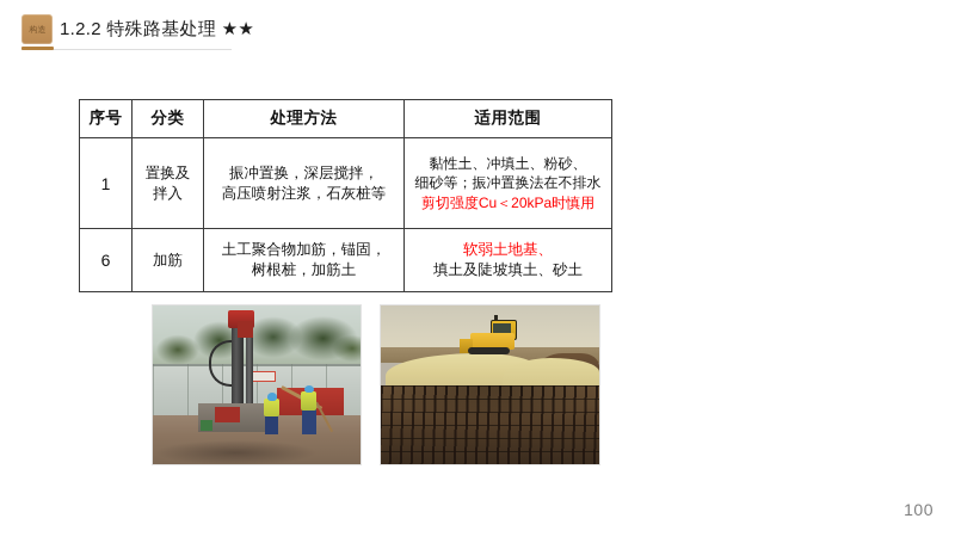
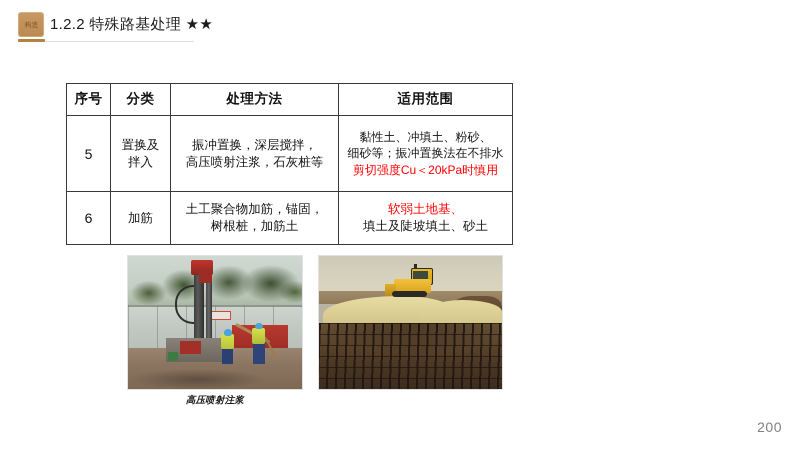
  构造
  1.2.2 特殊路基处理 ★★
  序号	分类	处理方法	适用范围
- 1	置换及 拌入	振冲置换，深层搅拌， 高压喷射注浆，石灰桩等	黏性土、冲填土、粉砂、 细砂等；振冲置换法在不排水 剪切强度Cu＜20kPa时慎用
+ 5	置换及 拌入	振冲置换，深层搅拌， 高压喷射注浆，石灰桩等	黏性土、冲填土、粉砂、 细砂等；振冲置换法在不排水 剪切强度Cu＜20kPa时慎用
  6	加筋	土工聚合物加筋，锚固， 树根桩，加筋土	软弱土地基、 填土及陡坡填土、砂土
+ 高压喷射注浆
- 100
+ 200
